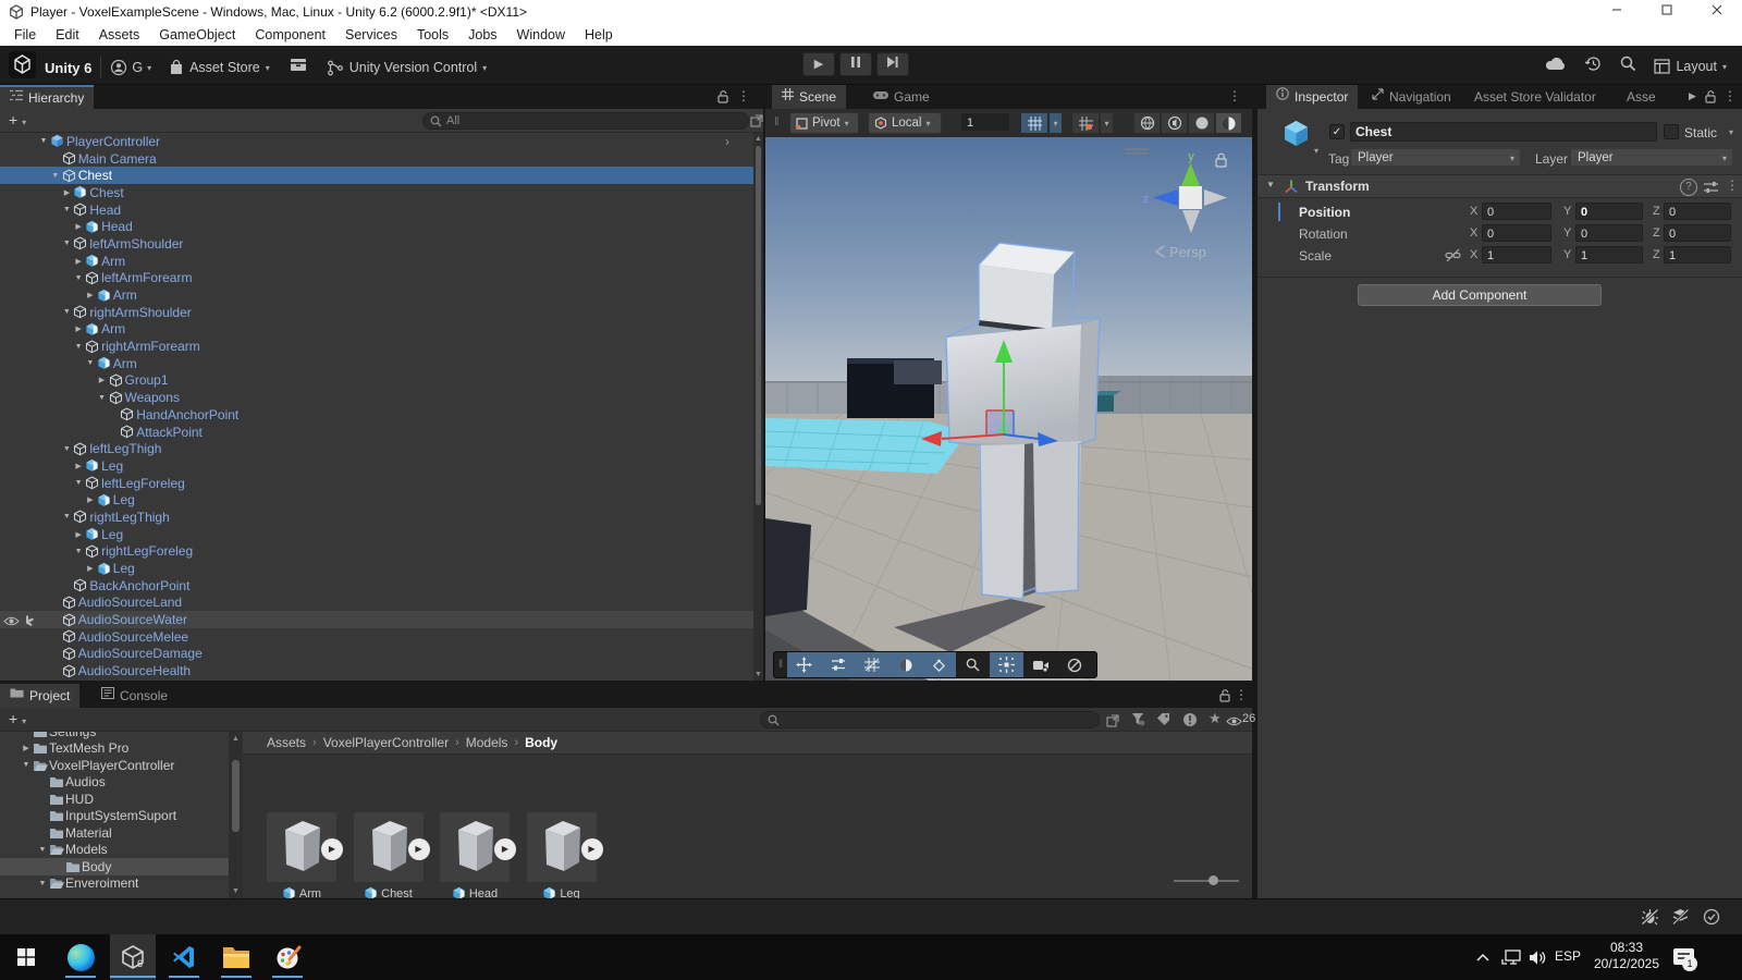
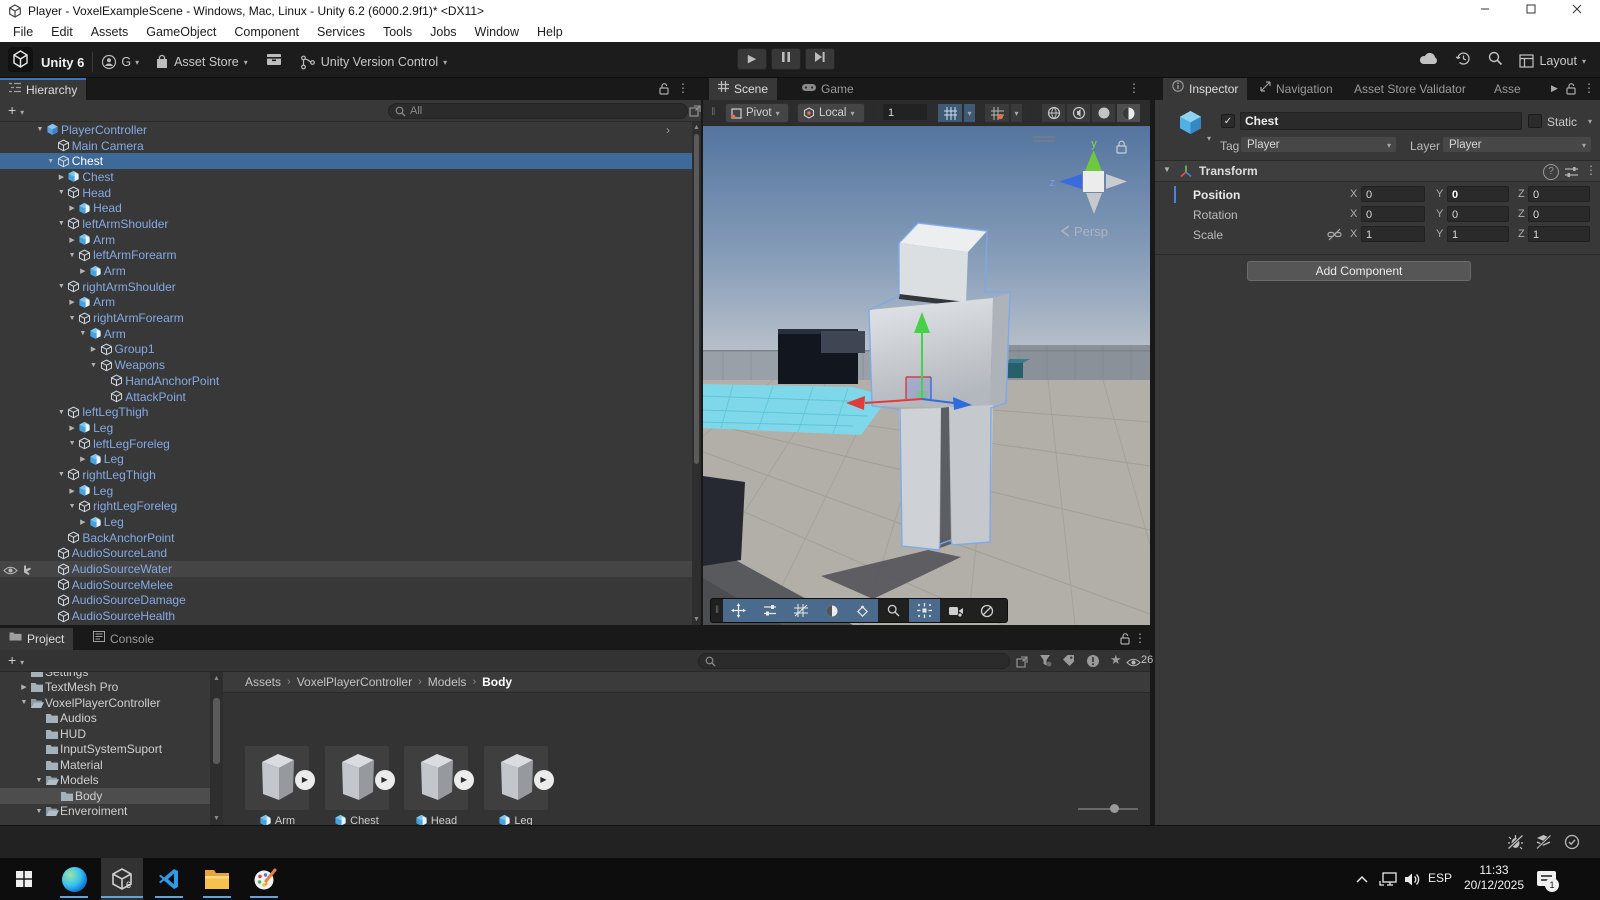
  Player - VoxelExampleScene - Windows, Mac, Linux - Unity 6.2 (6000.2.9f1)* <DX11>
  File
  Edit
  Assets
  GameObject
  Component
  Services
  Tools
  Jobs
  Window
  Help
  Unity 6
  G
  ▾
  Asset Store
  ▾
  Unity Version Control
  ▾
  ▶
  Layout
  ▾
  Hierarchy
  ⋮
  + ▾
  All
  PlayerController
  ›
  Main Camera
  Chest
  Chest
  Head
  Head
  leftArmShoulder
  Arm
  leftArmForearm
  Arm
  rightArmShoulder
  Arm
  rightArmForearm
  Arm
  Group1
  Weapons
  HandAnchorPoint
  AttackPoint
  leftLegThigh
  Leg
  leftLegForeleg
  Leg
  rightLegThigh
  Leg
  rightLegForeleg
  Leg
  BackAnchorPoint
  AudioSourceLand
  AudioSourceWater
  AudioSourceMelee
  AudioSourceDamage
  AudioSourceHealth
  Scene
  Game
  ⋮
  ‖
  Pivot
  ▾
  Local
  ▾
  1
  ▾
  ▾
  y
  z
  Persp
  ‖
  Inspector
  Navigation
  Asset Store Validator
  Asse
  ▶
  ⋮
  ▾
  ✓
  Chest
  Static
  ▾
  Tag
  Player
  ▾
  Layer
  Player
  ▾
  ▼
  Transform
  ?
  ⋮
  Position
  X
  0
  Y
  0
  Z
  0
  Rotation
  X
  0
  Y
  0
  Z
  0
  Scale
  X
  1
  Y
  1
  Z
  1
  Add Component
  Project
  Console
  ⋮
  + ▾
  ★
  26
  Settings
  TextMesh Pro
  VoxelPlayerController
  Audios
  HUD
  InputSystemSuport
  Material
  Models
  Body
  Enveroiment
  Assets
  ›
  VoxelPlayerController
  ›
  Models
  ›
  Body
  ▶
  Arm
  ▶
  Chest
  ▶
  Head
  ▶
  Leg
  6
  ESP
- 08:33
+ 11:33
  20/12/2025
  1
